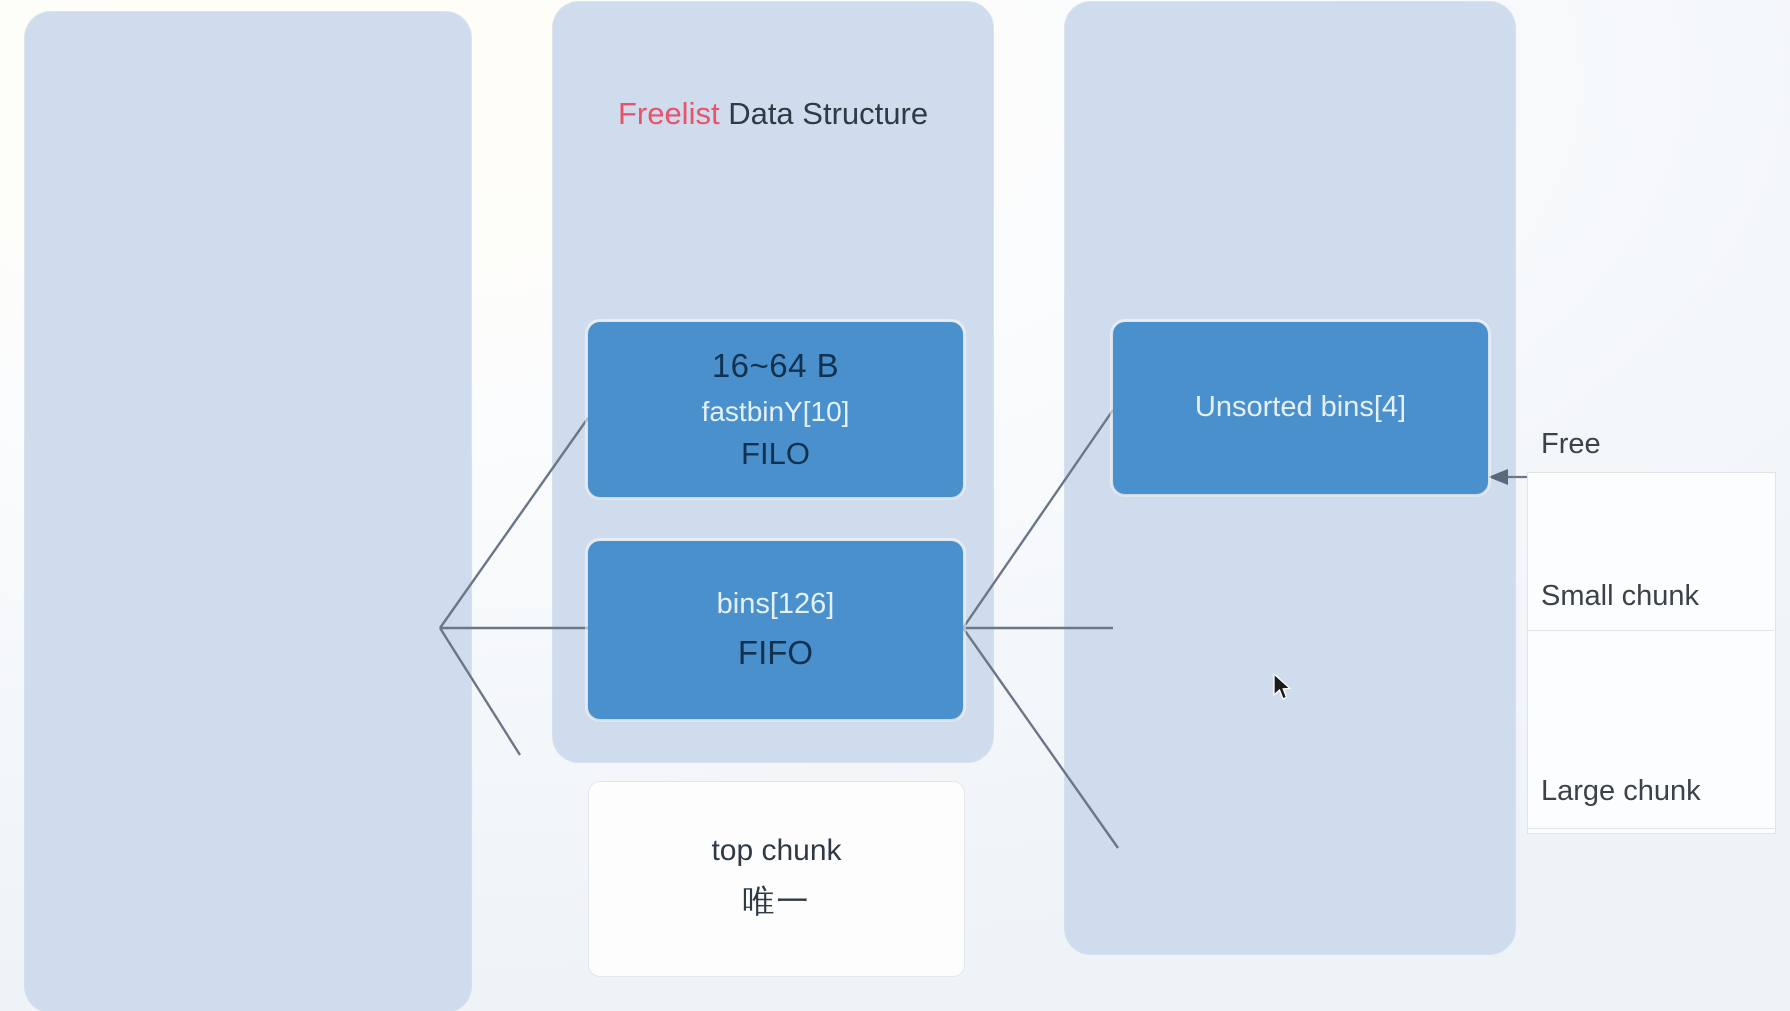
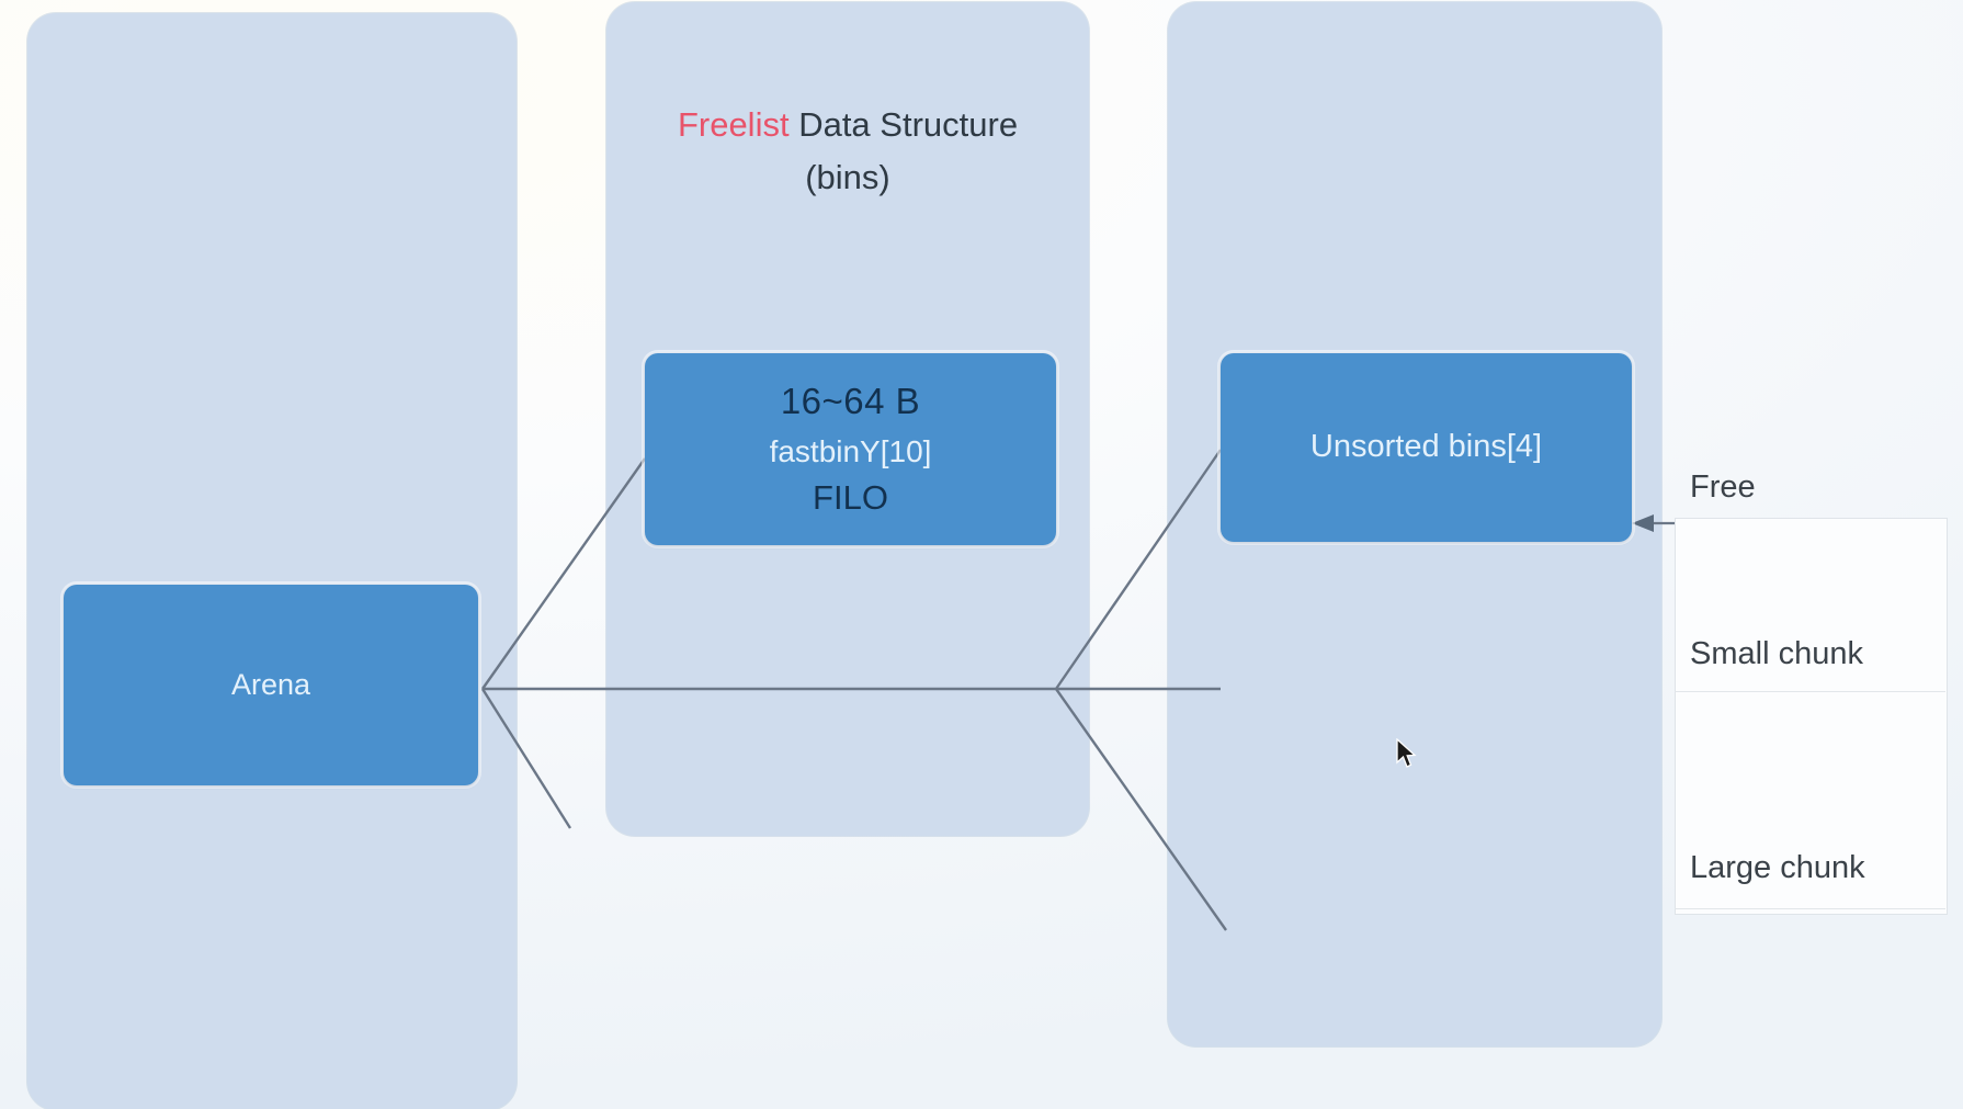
  Freelist Data Structure
+ (bins)
+ Arena
  16~64 B
  fastbinY[10]
  FILO
- bins[126]
- FIFO
- top chunk
- 唯一
  Unsorted bins[4]
  Free
  Small chunk
  Large chunk
